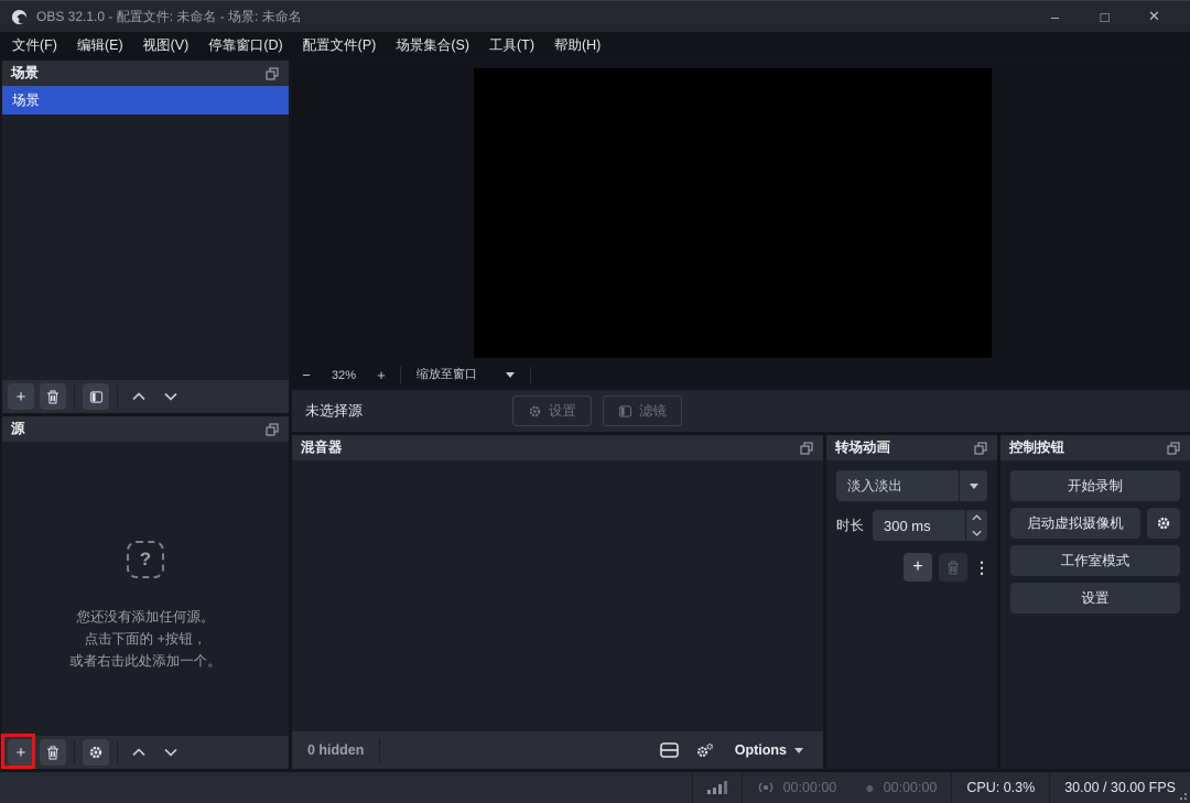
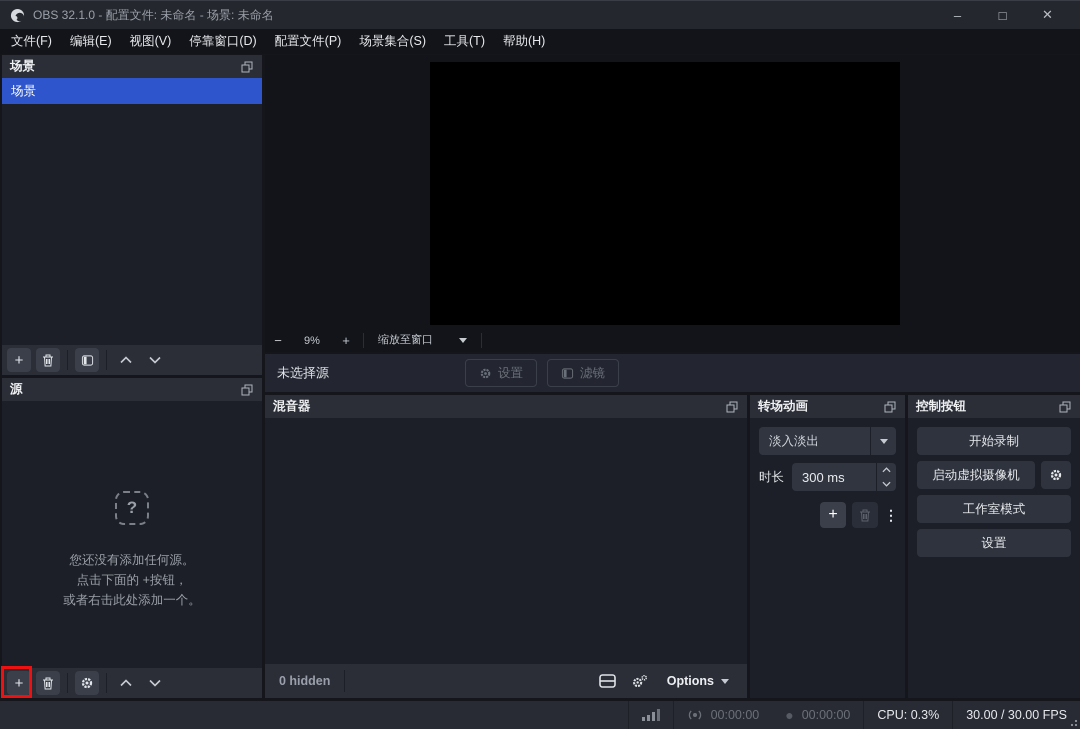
  OBS 32.1.0 - 配置文件: 未命名 - 场景: 未命名
  –
  □
  ✕
  文件(F)
  编辑(E)
  视图(V)
  停靠窗口(D)
  配置文件(P)
  场景集合(S)
  工具(T)
  帮助(H)
  场景
  场景
  +
  源
  ?
  您还没有添加任何源。
  点击下面的 +按钮，
  或者右击此处添加一个。
  +
  −
- 32%
+ 9%
  +
  缩放至窗口
  未选择源
  设置
  滤镜
  混音器
  0 hidden
  Options
  转场动画
  淡入淡出
  时长
  300 ms
  +
  ⋮
  控制按钮
  开始录制
  启动虚拟摄像机
  工作室模式
  设置
  00:00:00
  ●
  00:00:00
  CPU: 0.3%
  30.00 / 30.00 FPS
